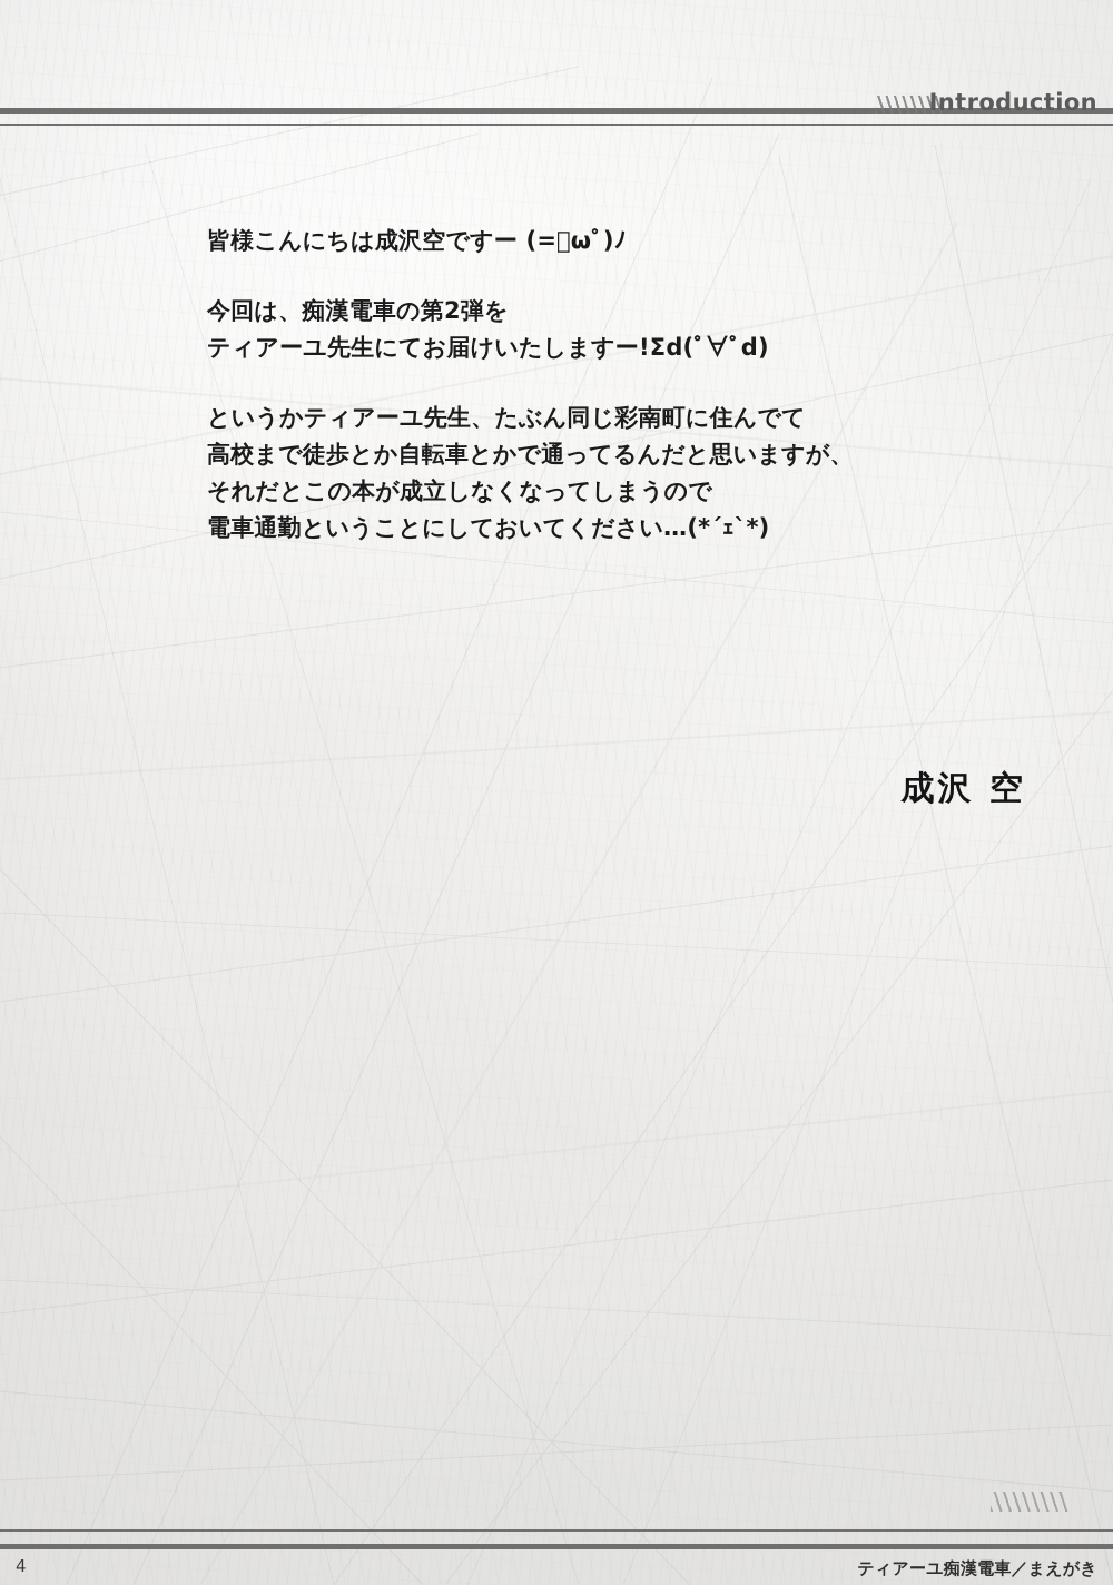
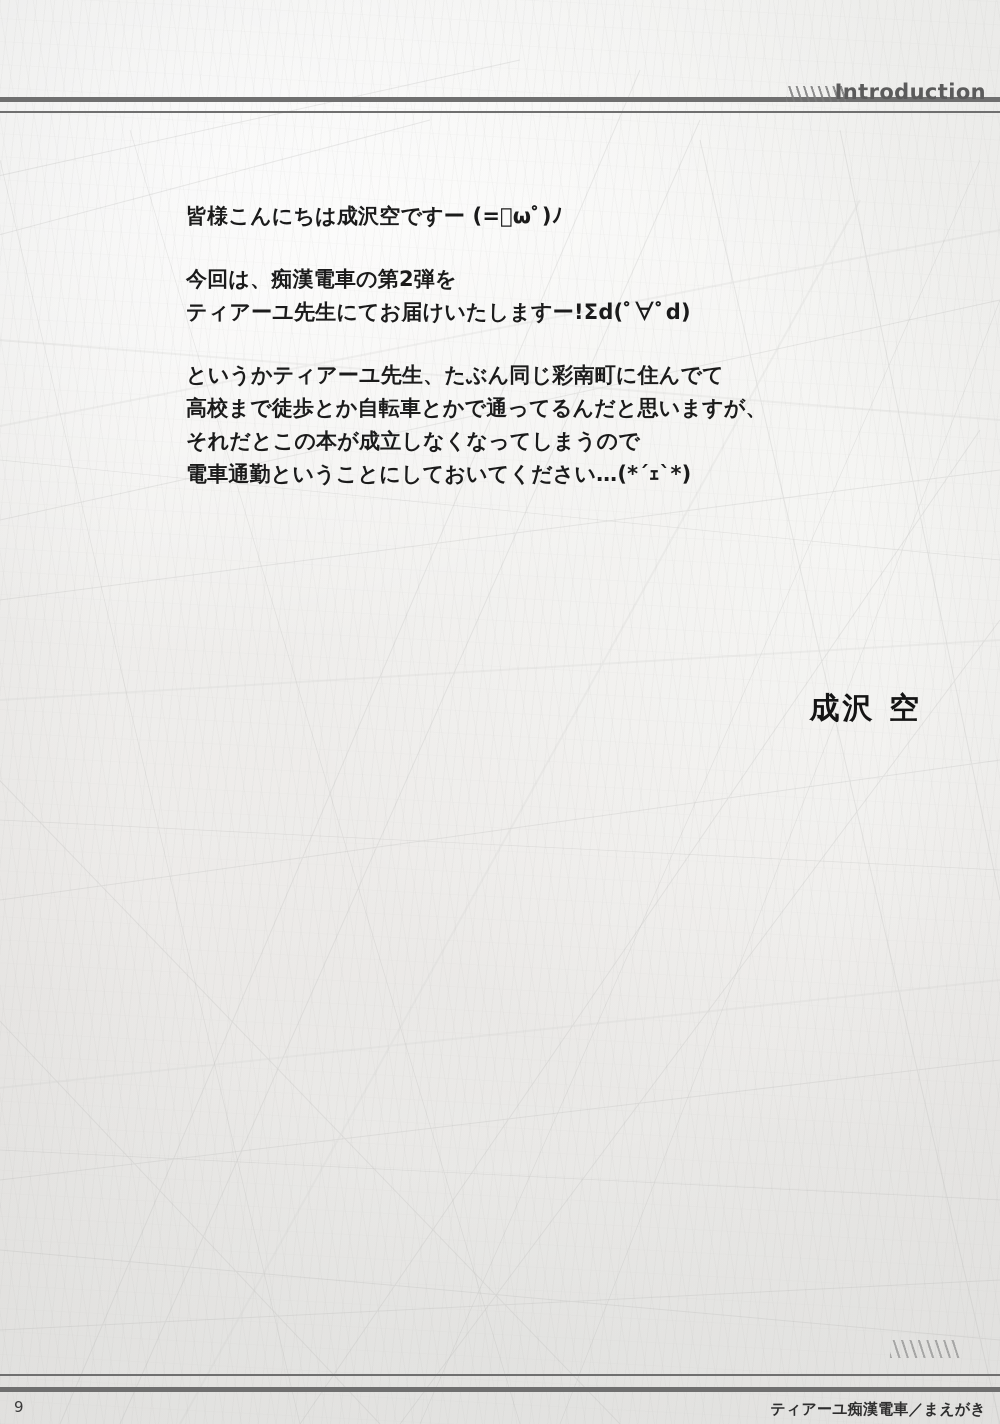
  Introduction
  皆様こんにちは成沢空ですー (=ﾟωﾟ)ﾉ
  今回は、痴漢電車の第2弾を
  ティアーユ先生にてお届けいたしますー!Σd(ﾟ∀ﾟd)
  というかティアーユ先生、たぶん同じ彩南町に住んでて
  高校まで徒歩とか自転車とかで通ってるんだと思いますが、
  それだとこの本が成立しなくなってしまうので
  電車通勤ということにしておいてください…(*´ｪ`*)
  成沢 空
- 4
+ 9
  ティアーユ痴漢電車／まえがき
